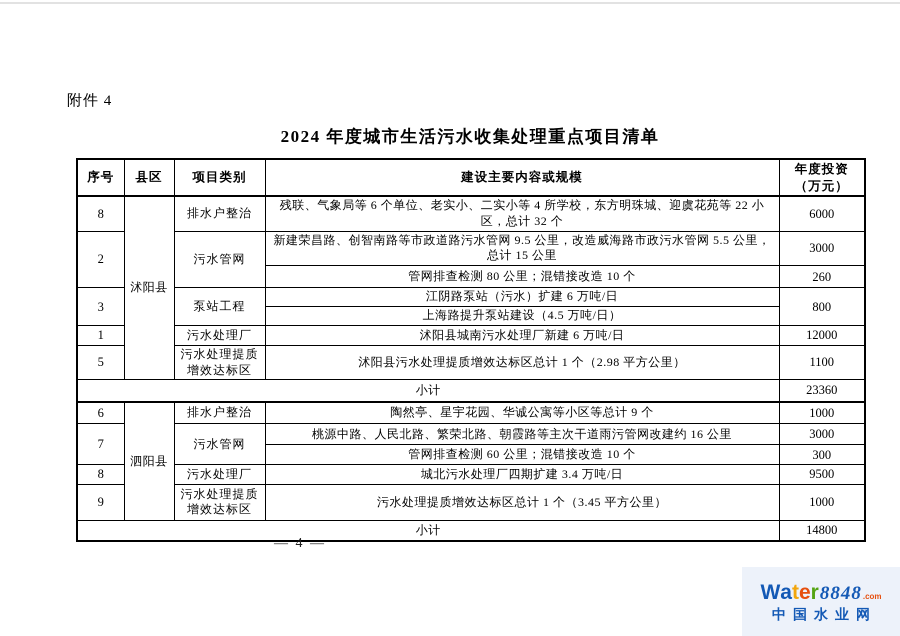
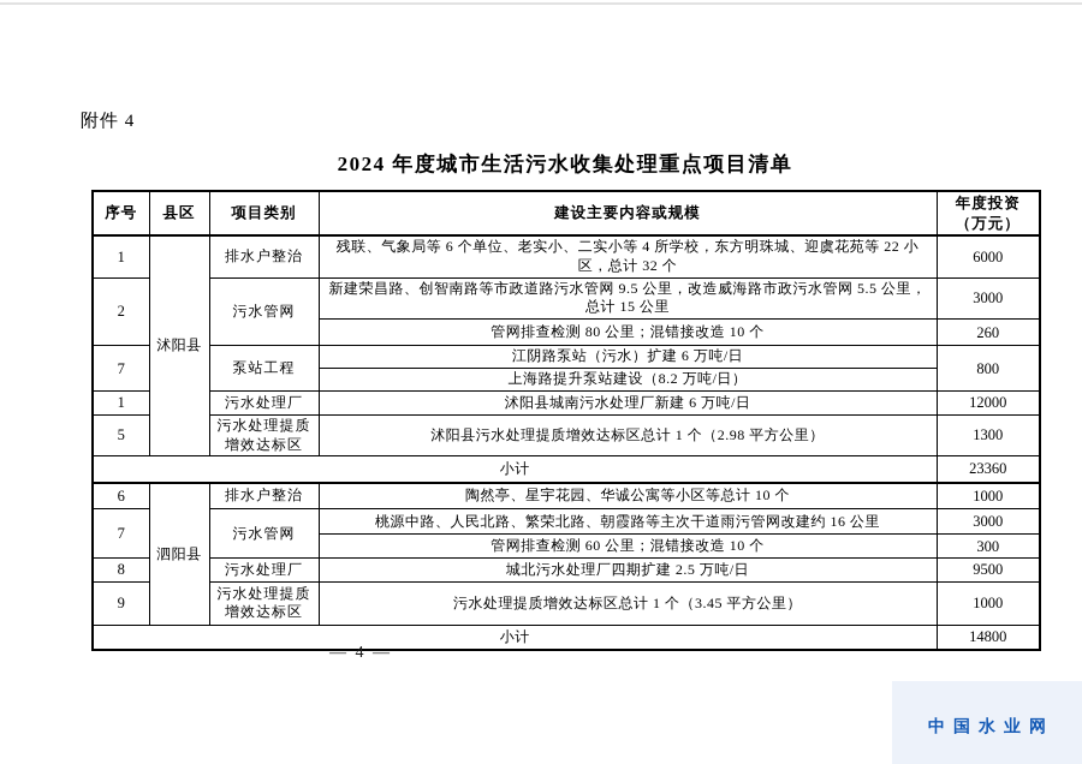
  附件 4
  2024 年度城市生活污水收集处理重点项目清单
  序号	县区	项目类别	建设主要内容或规模	年度投资 （万元）
- 8	沭阳县	排水户整治	残联、气象局等 6 个单位、老实小、二实小等 4 所学校，东方明珠城、迎虞花苑等 22 小区，总计 32 个	6000
+ 1	沭阳县	排水户整治	残联、气象局等 6 个单位、老实小、二实小等 4 所学校，东方明珠城、迎虞花苑等 22 小区，总计 32 个	6000
  2	污水管网	新建荣昌路、创智南路等市政道路污水管网 9.5 公里，改造威海路市政污水管网 5.5 公里，总计 15 公里	3000
  管网排查检测 80 公里；混错接改造 10 个	260
- 3	泵站工程	江阴路泵站（污水）扩建 6 万吨/日	800
+ 7	泵站工程	江阴路泵站（污水）扩建 6 万吨/日	800
- 上海路提升泵站建设（4.5 万吨/日）
+ 上海路提升泵站建设（8.2 万吨/日）
  1	污水处理厂	沭阳县城南污水处理厂新建 6 万吨/日	12000
- 5	污水处理提质增效达标区	沭阳县污水处理提质增效达标区总计 1 个（2.98 平方公里）	1100
+ 5	污水处理提质增效达标区	沭阳县污水处理提质增效达标区总计 1 个（2.98 平方公里）	1300
  小计	23360
- 6	泗阳县	排水户整治	陶然亭、星宇花园、华诚公寓等小区等总计 9 个	1000
+ 6	泗阳县	排水户整治	陶然亭、星宇花园、华诚公寓等小区等总计 10 个	1000
  7	污水管网	桃源中路、人民北路、繁荣北路、朝霞路等主次干道雨污管网改建约 16 公里	3000
  管网排查检测 60 公里；混错接改造 10 个	300
- 8	污水处理厂	城北污水处理厂四期扩建 3.4 万吨/日	9500
+ 8	污水处理厂	城北污水处理厂四期扩建 2.5 万吨/日	9500
  9	污水处理提质增效达标区	污水处理提质增效达标区总计 1 个（3.45 平方公里）	1000
  小计	14800
  — 4 —
- W
- a
- t
- e
- r
- 8848
- .com
  中国水业网
